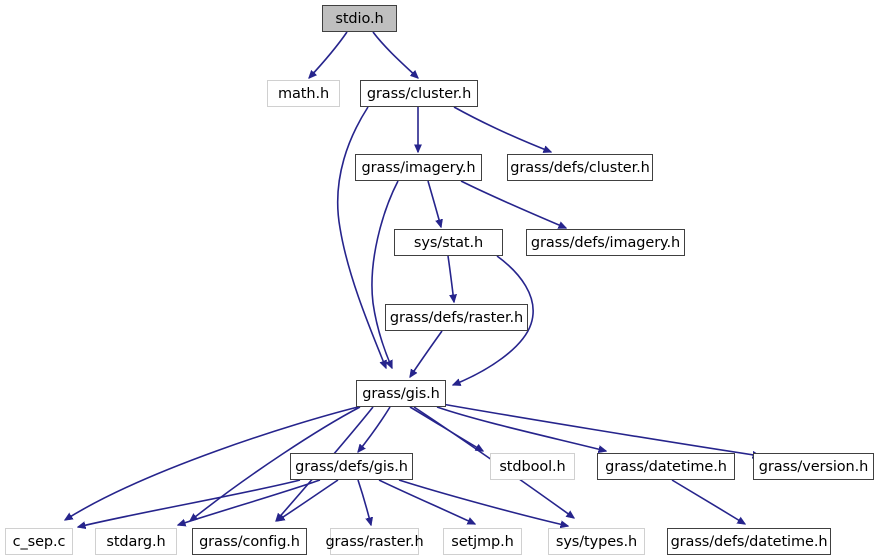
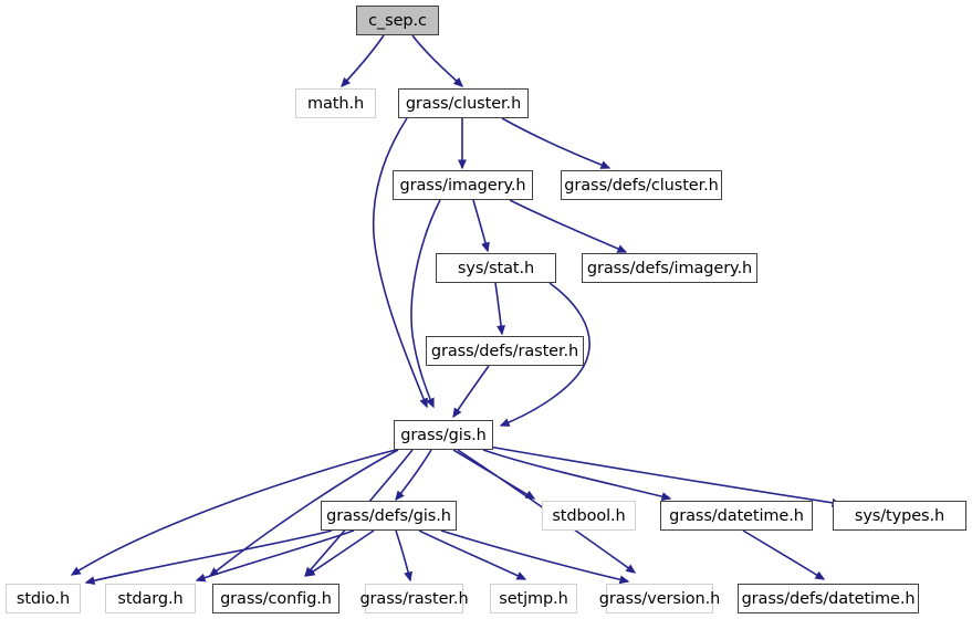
- stdio.h
+ c_sep.c
  math.h
  grass/cluster.h
  grass/imagery.h
  grass/defs/cluster.h
  sys/stat.h
  grass/defs/imagery.h
  grass/defs/raster.h
  grass/gis.h
  grass/defs/gis.h
  stdbool.h
  grass/datetime.h
- grass/version.h
+ sys/types.h
- c_sep.c
+ stdio.h
  stdarg.h
  grass/config.h
  grass/raster.h
  setjmp.h
- sys/types.h
+ grass/version.h
  grass/defs/datetime.h
